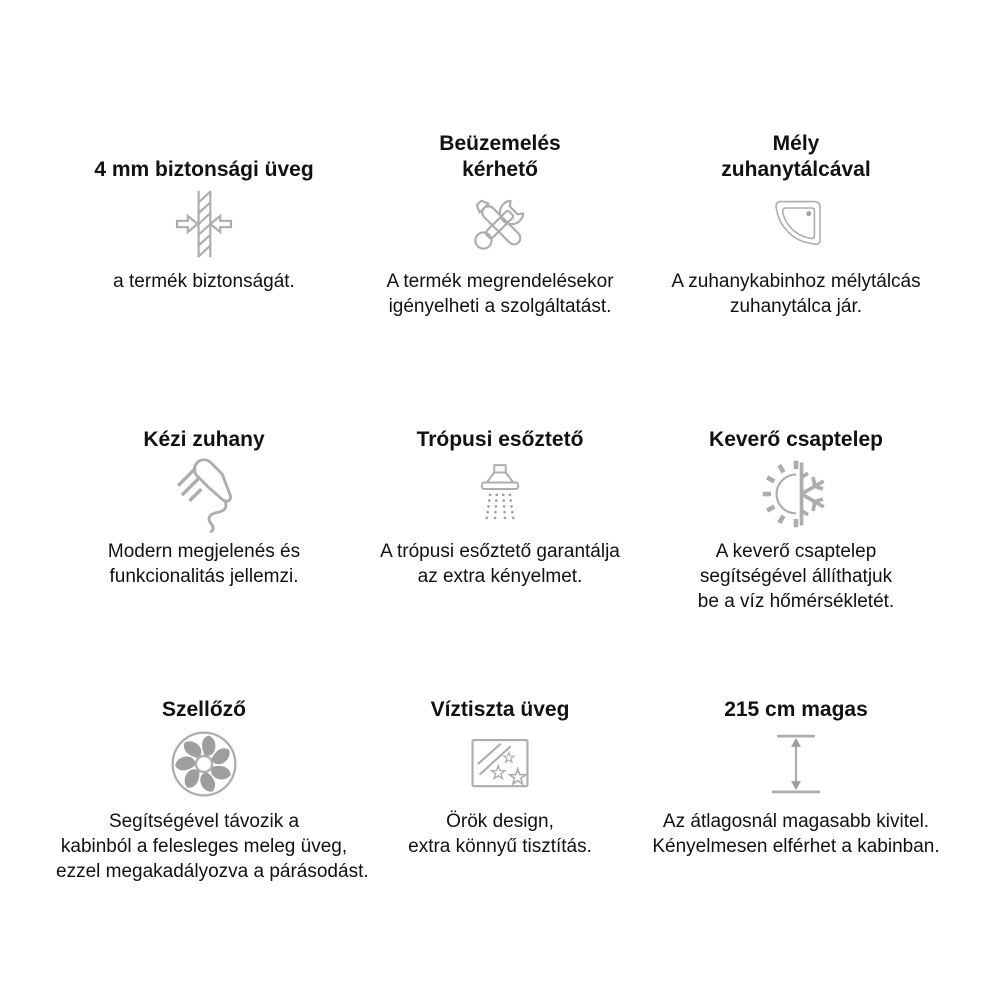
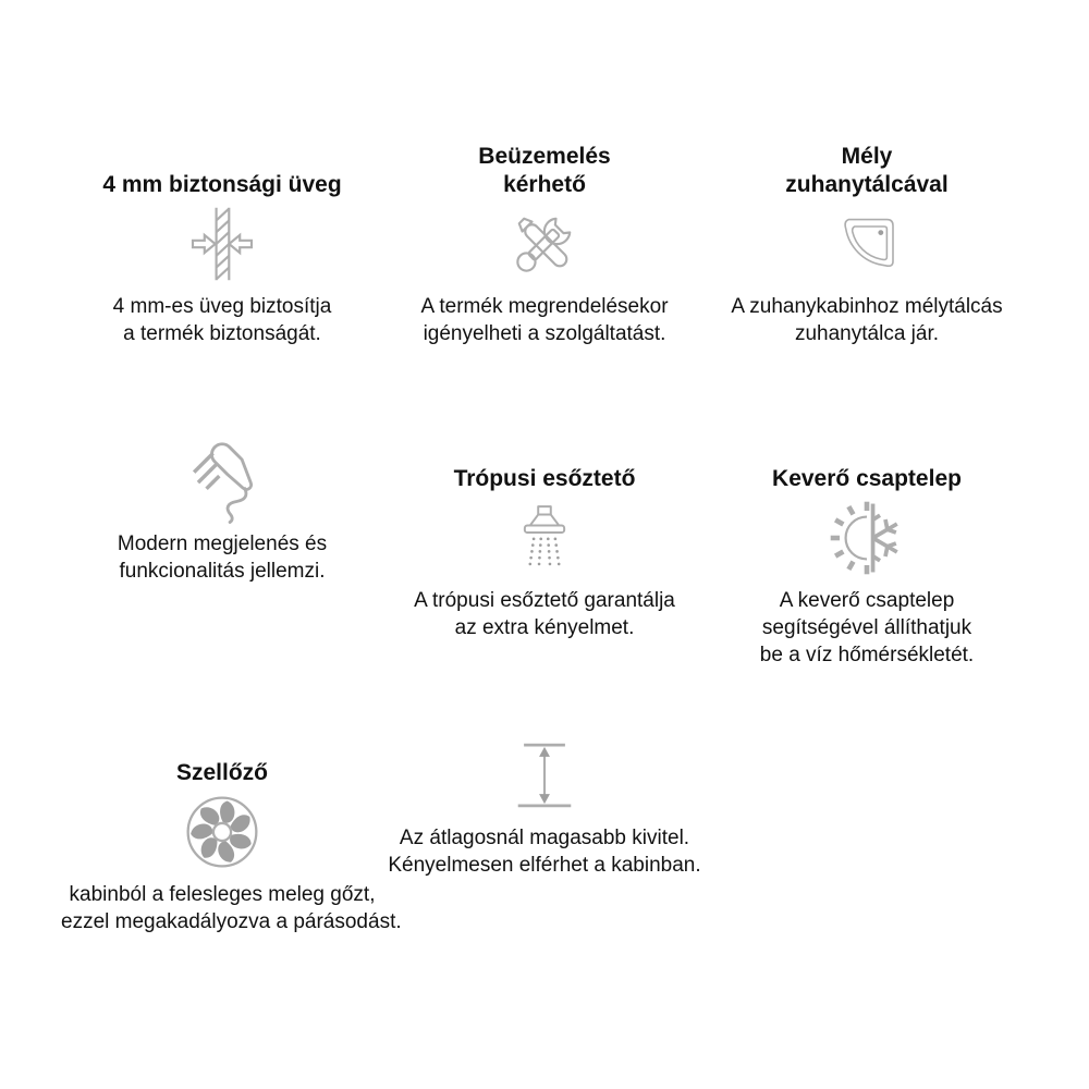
  4 mm biztonsági üveg
+ 4 mm-es üveg biztosítja
  a termék biztonságát.
  Beüzemelés
  kérhető
  A termék megrendelésekor
  igényelheti a szolgáltatást.
  Mély
  zuhanytálcával
  A zuhanykabinhoz mélytálcás
  zuhanytálca jár.
- Kézi zuhany
  Modern megjelenés és
  funkcionalitás jellemzi.
  Trópusi esőztető
  A trópusi esőztető garantálja
  az extra kényelmet.
  Keverő csaptelep
  A keverő csaptelep
  segítségével állíthatjuk
  be a víz hőmérsékletét.
  Szellőző
- Segítségével távozik a
- kabinból a felesleges meleg üveg,
+ kabinból a felesleges meleg gőzt,
  ezzel megakadályozva a párásodá
- Víztiszta üveg
- Örök design,
- extra könnyű tisztítás.
- 215 cm magas
  Az átlagosnál magasabb kivitel.
  Kényelmesen elférhet a kabinban.
